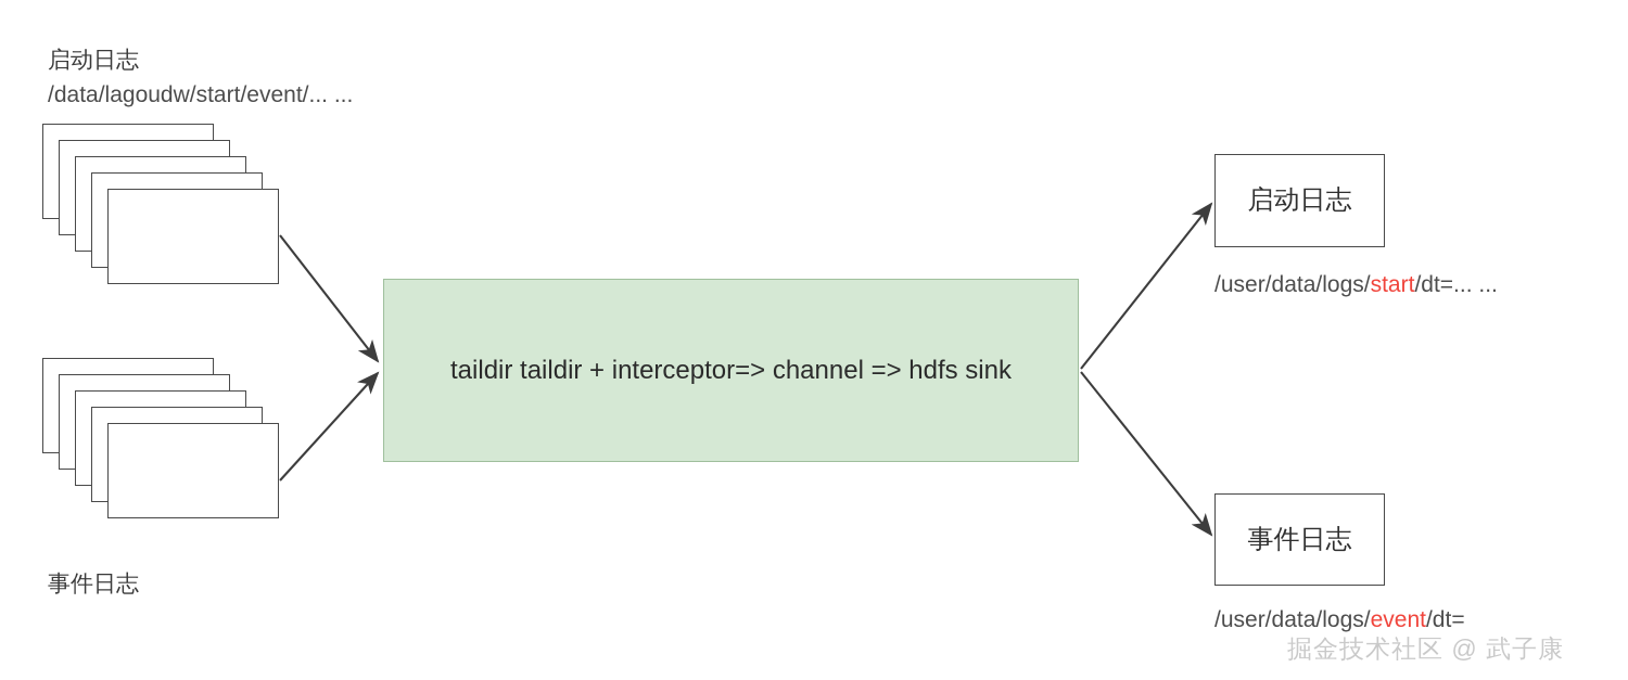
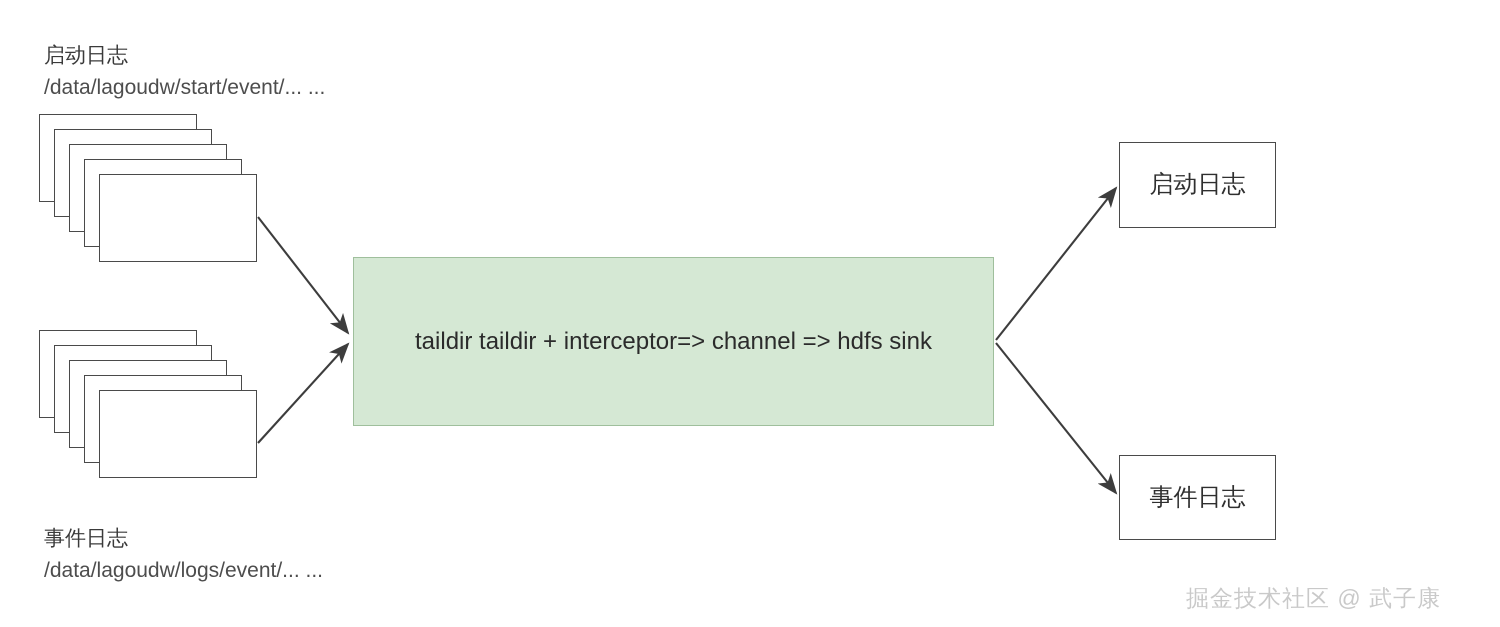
  启动日志
  /data/lagoudw/start/event/... ...
  事件日志
+ /data/lagoudw/logs/event/... ...
  taildir taildir + interceptor=> channel => hdfs sink
  启动日志
- /user/data/logs/start/dt=... ...
  事件日志
- /user/data/logs/event/dt=
  掘金技术社区 @ 武子康
